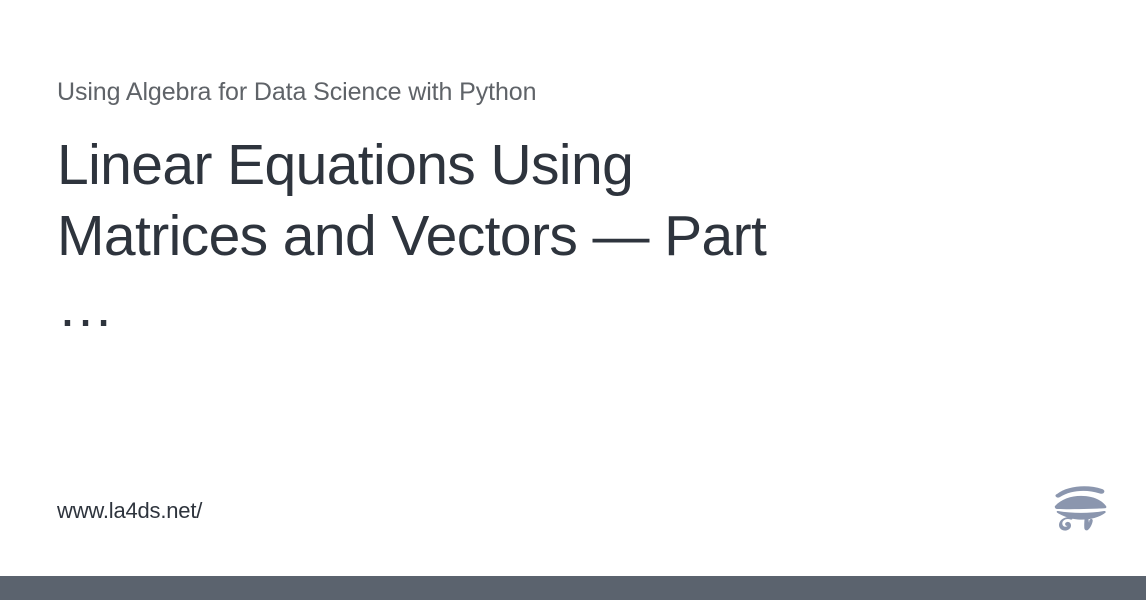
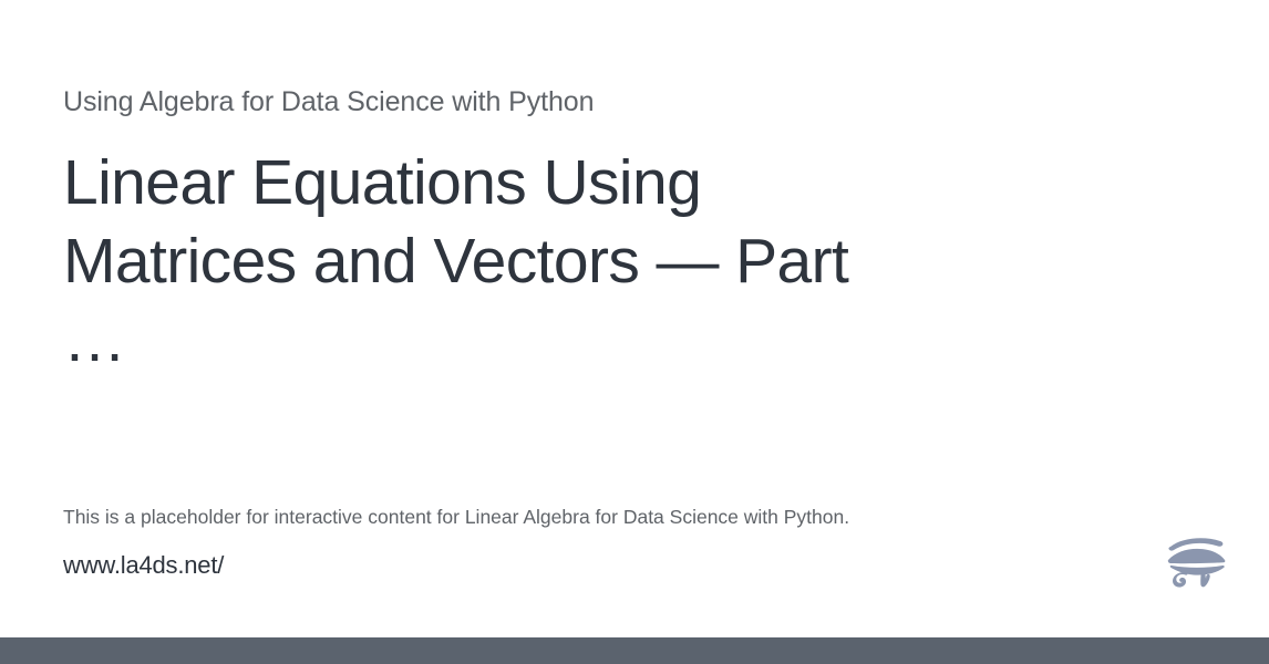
  Using Algebra for Data Science with Python
  Linear Equations Using
  Matrices and Vectors — Part
  …
+ This is a placeholder for interactive content for Linear Algebra for Data Science with Python.
  www.la4ds.net/
